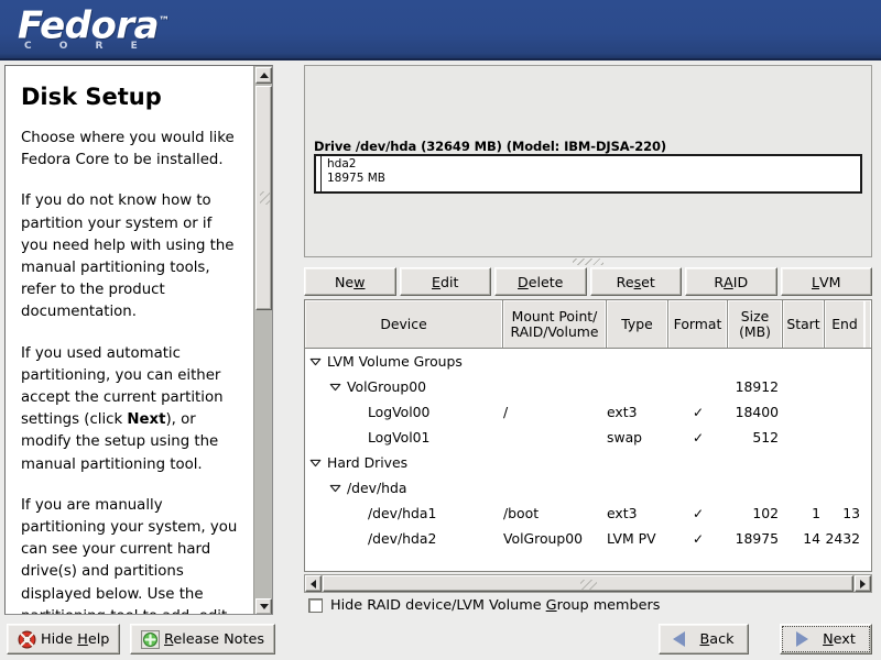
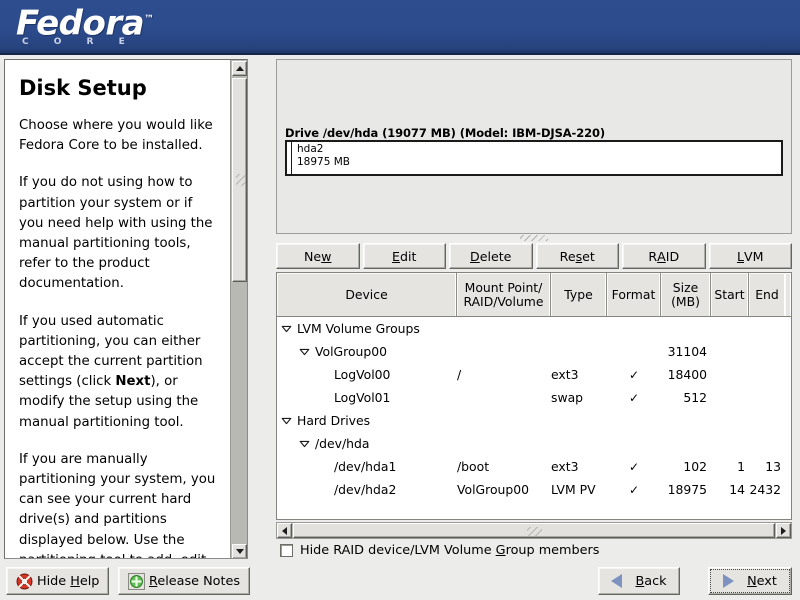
  Fedora™
  C O R E
  Disk Setup
  Choose where you would like Fedora Core to be installed.
- If you do not know how to partition your system or if you need help with using the manual partitioning tools, refer to the product documentation.
+ If you do not using how to partition your system or if you need help with using the manual partitioning tools, refer to the product documentation.
  If you used automatic partitioning, you can either accept the current partition settings (click Next), or modify the setup using the manual partitioning tool.
  If you are manually partitioning your system, you can see your current hard drive(s) and partitions displayed below. Use the
- Drive /dev/hda (32649 MB) (Model: IBM-DJSA-220)
+ Drive /dev/hda (19077 MB) (Model: IBM-DJSA-220)
  hda2
  18975 MB
  Ne
  w
  E
  dit
  D
  elete
  Re
  s
  et
  R
  A
  ID
  L
  VM
  Device
  Mount Point/
  RAID/Volume
  Type
  Format
  Size
  (MB)
  Start
  End
  LVM Volume Groups
  VolGroup00
- 18912
+ 31104
  LogVol00
  /
  ext3
  ✓
  18400
  LogVol01
  swap
  ✓
  512
  Hard Drives
  /dev/hda
  /dev/hda1
  /boot
  ext3
  ✓
  102
  1
  13
  /dev/hda2
  VolGroup00
  LVM PV
  ✓
  18975
  14
  2432
  Hide RAID device/LVM Volume Group members
  Hide Help
  Release Notes
  Back
  Next
